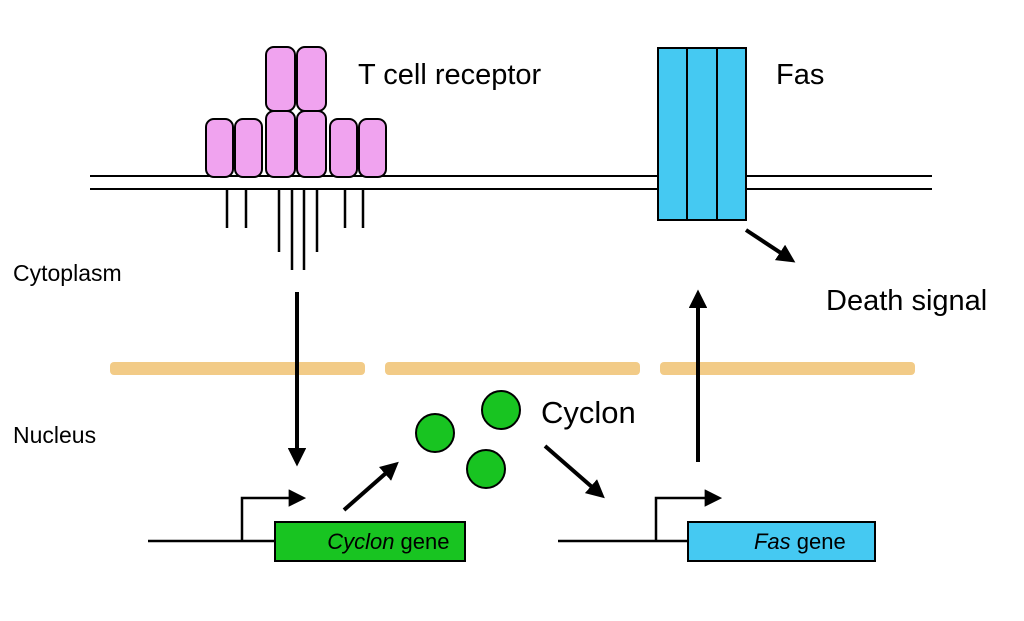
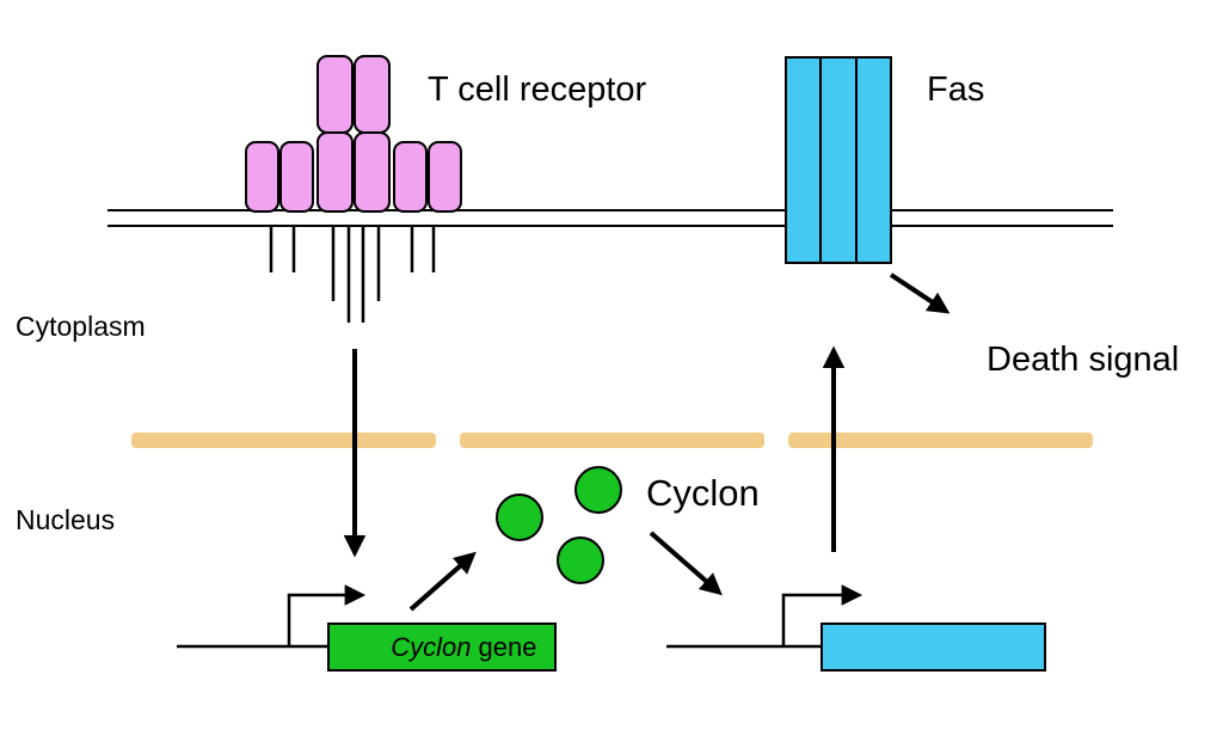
  Cytoplasm
  Nucleus
  T cell receptor
  Fas
  Death signal
  Cyclon
  Cyclon gene
- Fas gene
